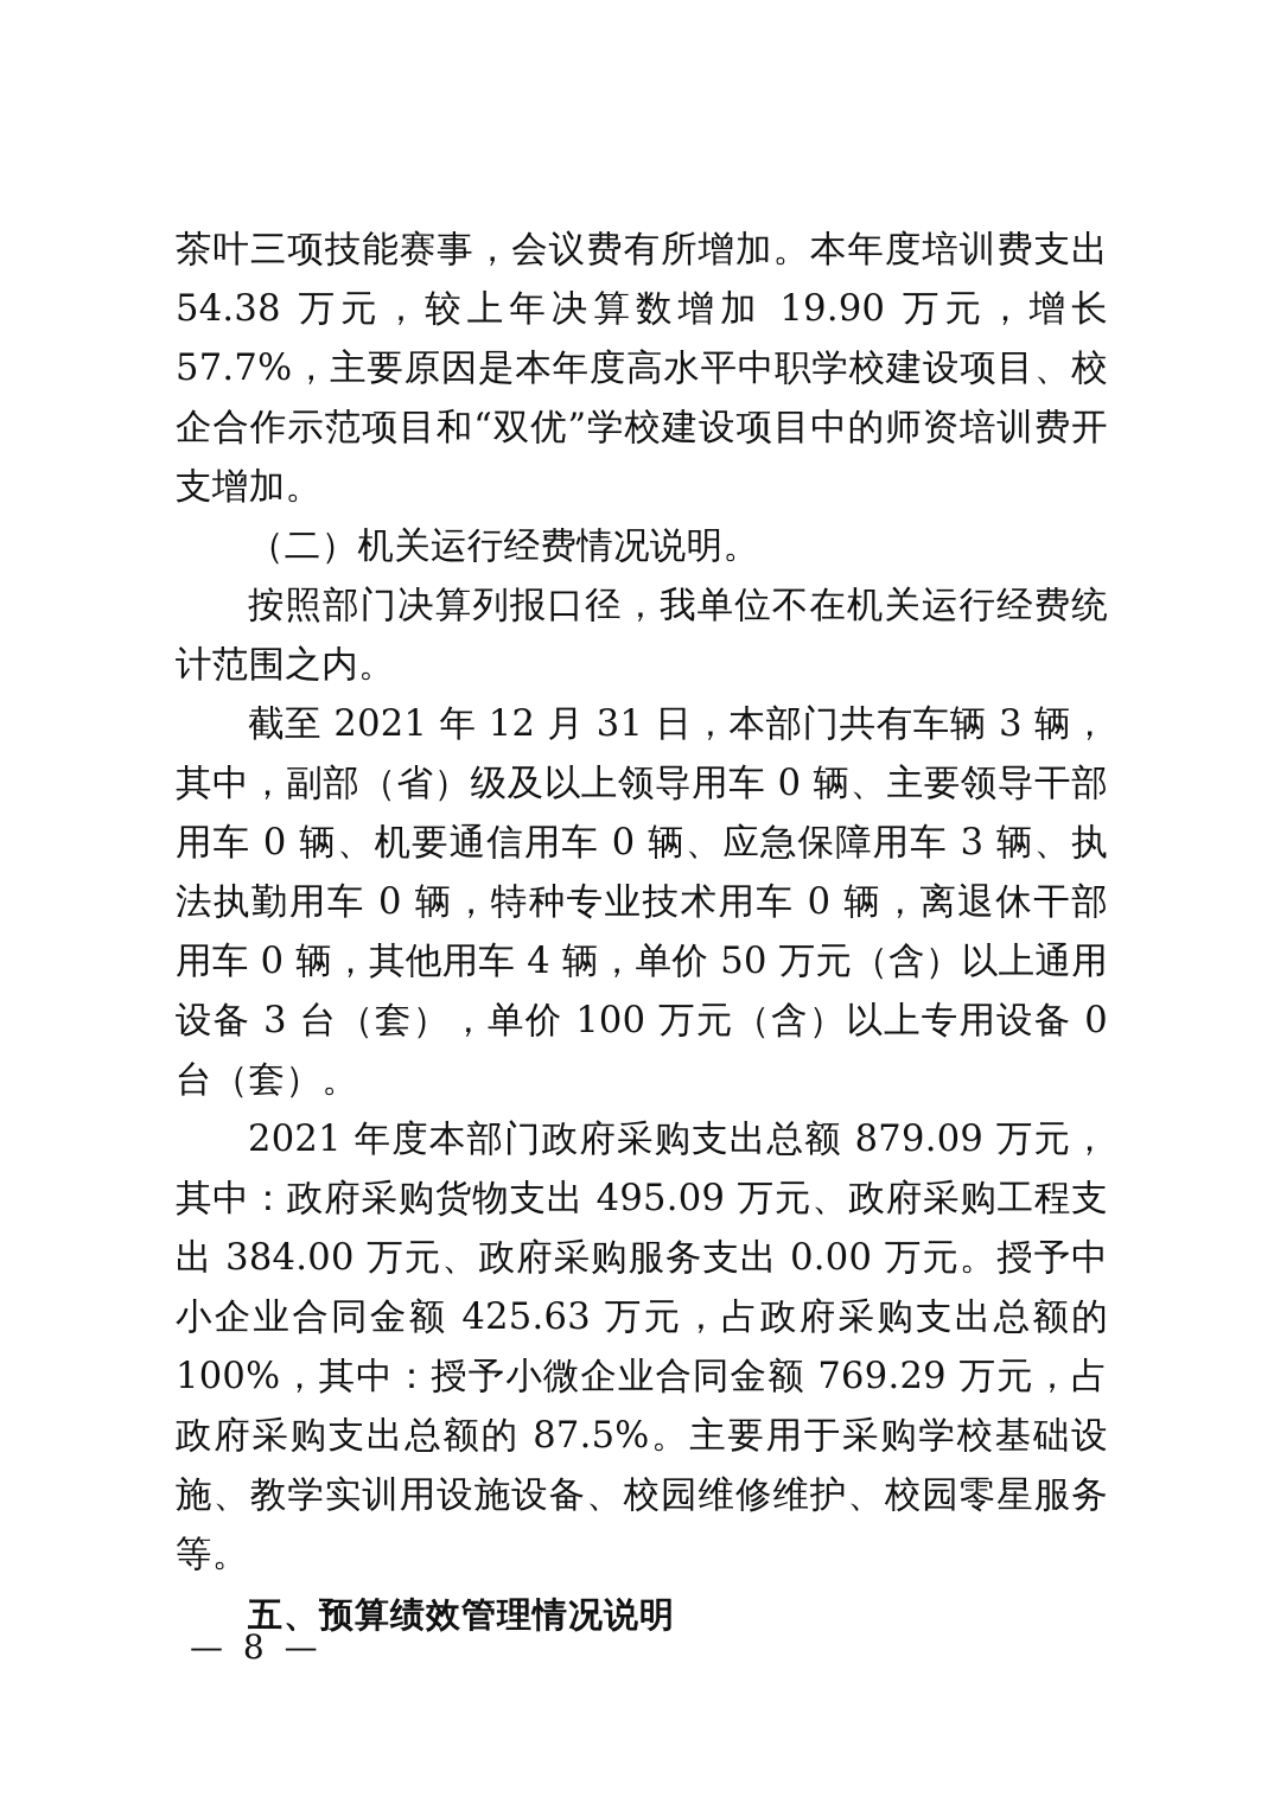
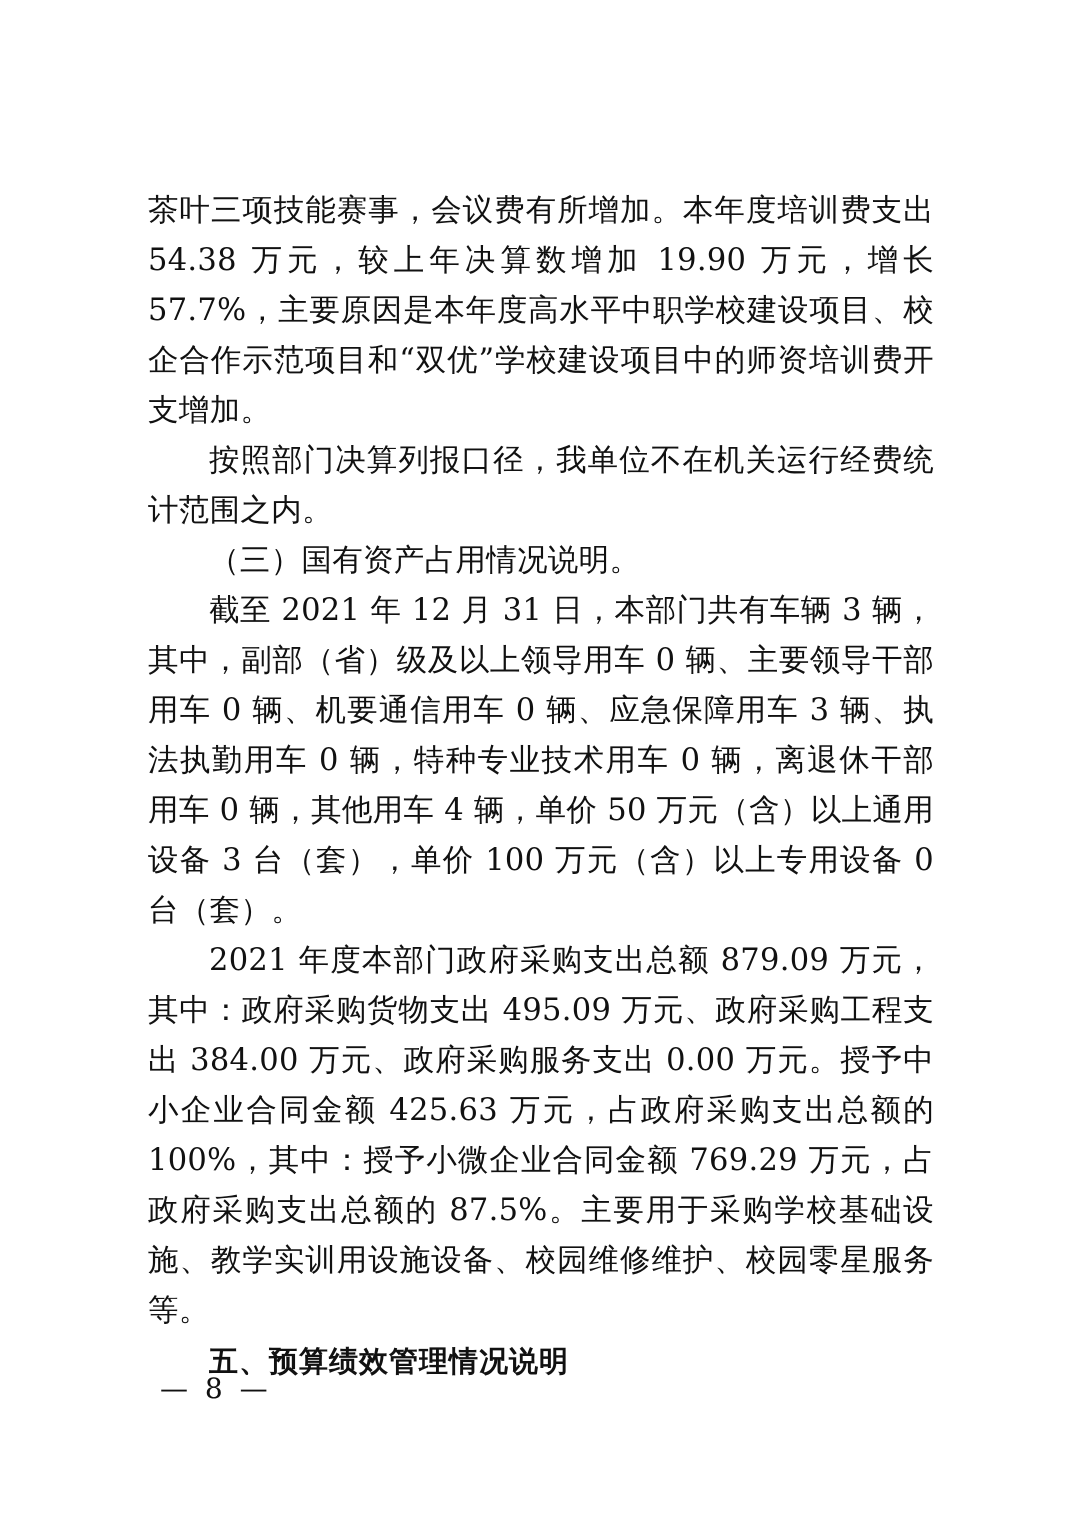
  茶叶三项技能赛事，会议费有所增加。本年度培训费支出 54.38 万元，较上年决算数增加 19.90 万元，增长 57.7%，主要原因是本年度高水平中职学校建设项目、校企合作示范项目和“双优”学校建设项目中的师资培训费开支增加。
- （二）机关运行经费情况说明。
  按照部门决算列报口径，我单位不在机关运行经费统计范围之内。
+ （三）国有资产占用情况说明。
  截至 2021 年 12 月 31 日，本部门共有车辆 3 辆，其中，副部（省）级及以上领导用车 0 辆、主要领导干部用车 0 辆、机要通信用车 0 辆、应急保障用车 3 辆、执法执勤用车 0 辆，特种专业技术用车 0 辆，离退休干部用车 0 辆，其他用车 4 辆，单价 50 万元（含）以上通用设备 3 台（套），单价 100 万元（含）以上专用设备 0 台（套）。
  2021 年度本部门政府采购支出总额 879.09 万元，其中：政府采购货物支出 495.09 万元、政府采购工程支出 384.00 万元、政府采购服务支出 0.00 万元。授予中小企业合同金额 425.63 万元，占政府采购支出总额的 100%，其中：授予小微企业合同金额 769.29 万元，占政府采购支出总额的 87.5%。主要用于采购学校基础设施、教学实训用设施设备、校园维修维护、校园零星服务等。
  五、预算绩效管理情况说明
  — 8 —
